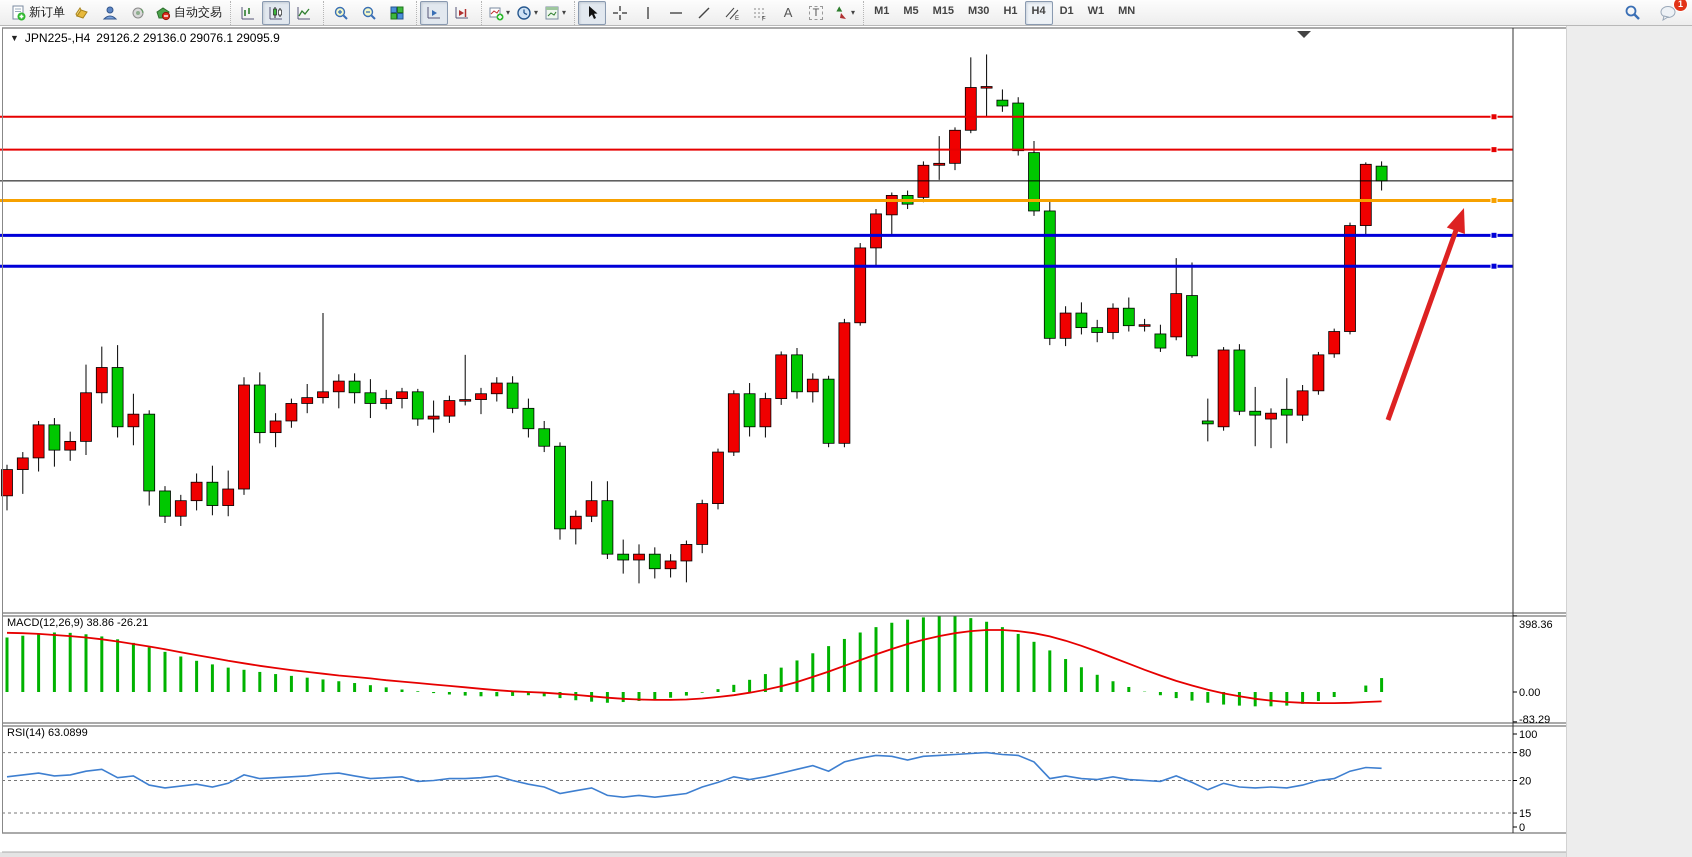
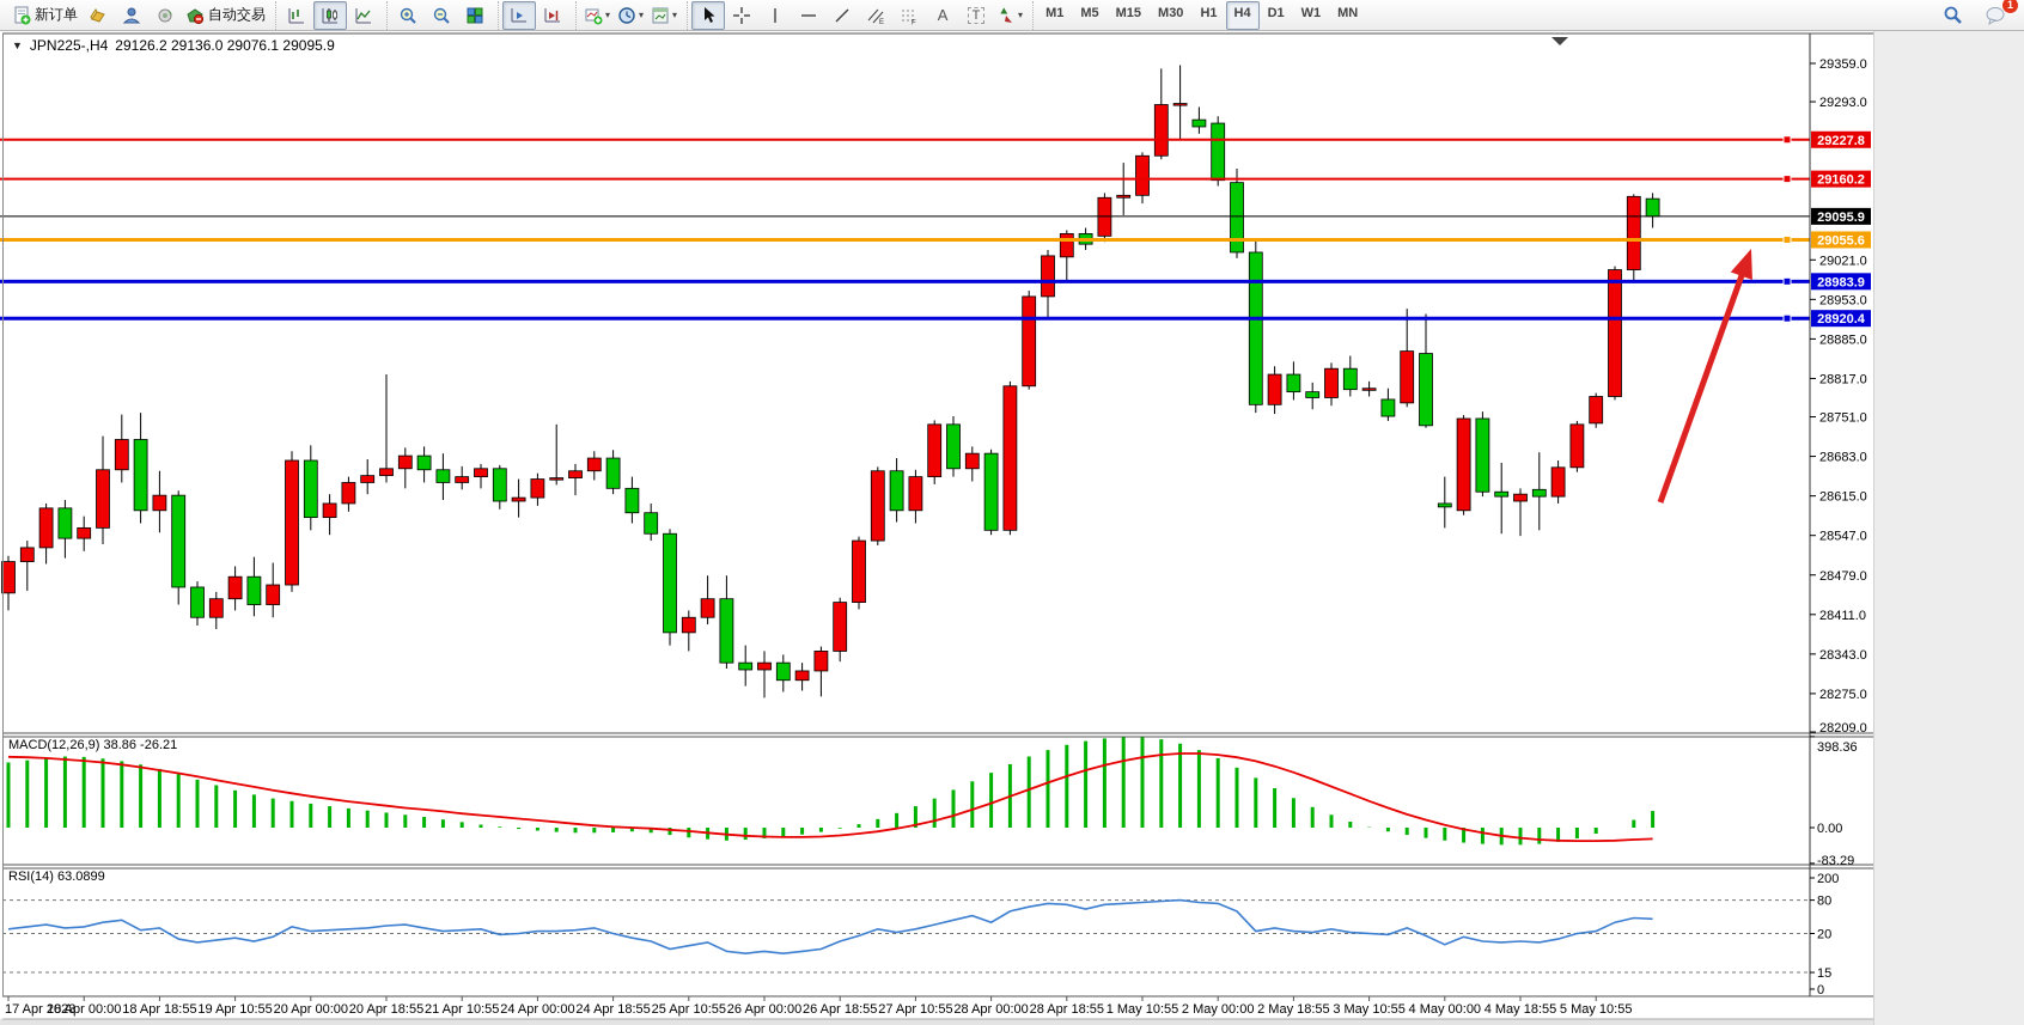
  新订单
  自动交易
  ▾
  ▾
  ▾
  A
  T
  ▾
  M1
  M5
  M15
  M30
  H1
  H4
  D1
  W1
  MN
  1
  ▼
  JPN225-,H4
  29126.2 29136.0 29076.1 29095.9
  MACD(12,26,9) 38.86 -26.21
  RSI(14) 63.0899
+ 29359.0
+ 29293.0
+ 29021.0
+ 28953.0
+ 28885.0
+ 28817.0
+ 28751.0
+ 28683.0
+ 28615.0
+ 28547.0
+ 28479.0
+ 28411.0
+ 28343.0
+ 28275.0
+ 28209.0
+ 29227.8
+ 29160.2
+ 29095.9
+ 29055.6
+ 28983.9
+ 28920.4
  398.36
  0.00
  -83.29
- 100
+ 200
  80
  20
  15
  0
+ 17 Apr 2023
+ 18 Apr 00:00
+ 18 Apr 18:55
+ 19 Apr 10:55
+ 20 Apr 00:00
+ 20 Apr 18:55
+ 21 Apr 10:55
+ 24 Apr 00:00
+ 24 Apr 18:55
+ 25 Apr 10:55
+ 26 Apr 00:00
+ 26 Apr 18:55
+ 27 Apr 10:55
+ 28 Apr 00:00
+ 28 Apr 18:55
+ 1 May 10:55
+ 2 May 00:00
+ 2 May 18:55
+ 3 May 10:55
+ 4 May 00:00
+ 4 May 18:55
+ 5 May 10:55
